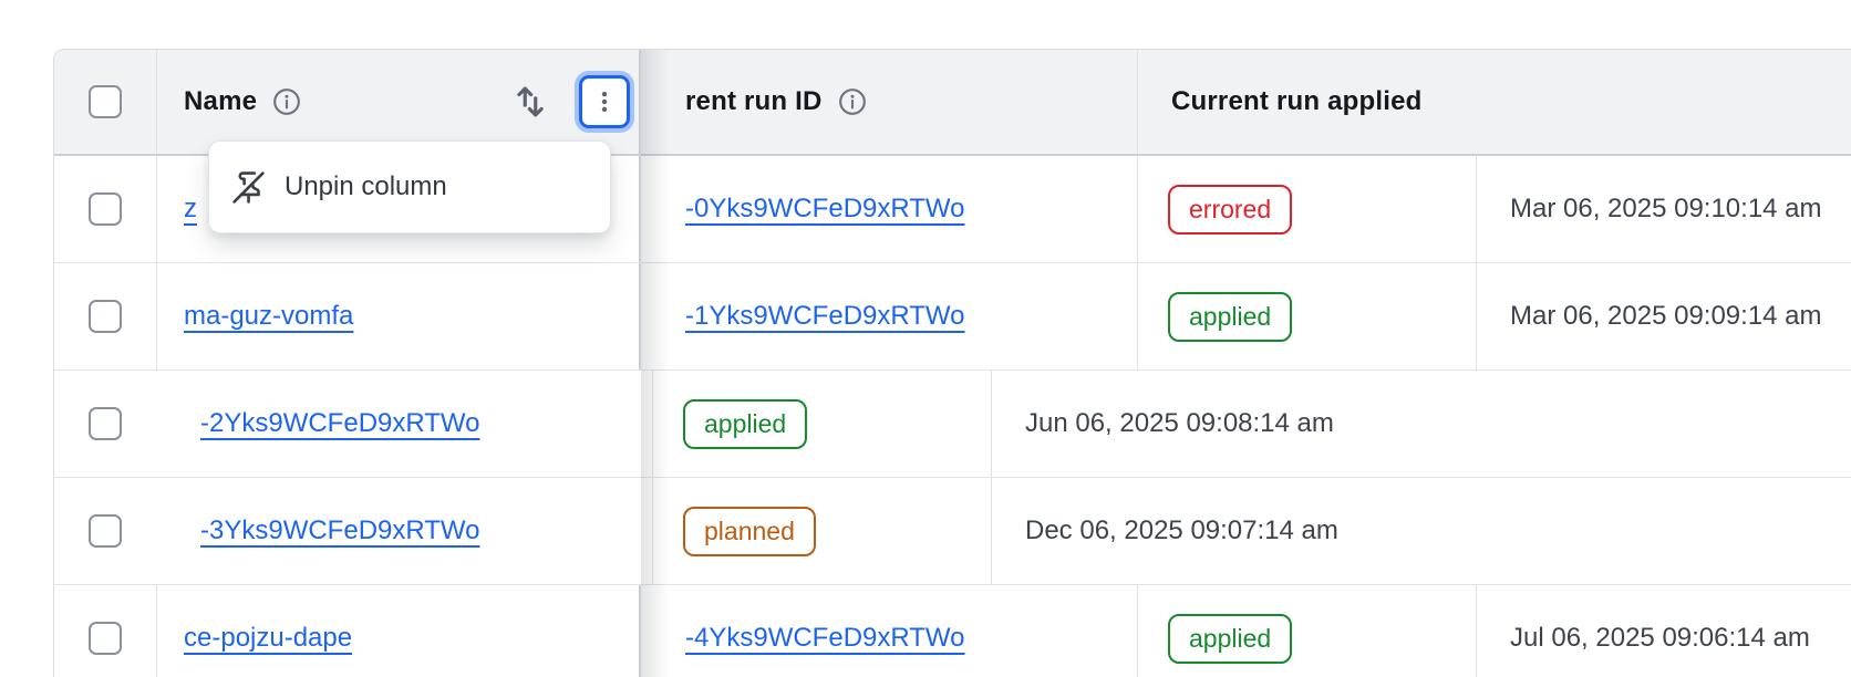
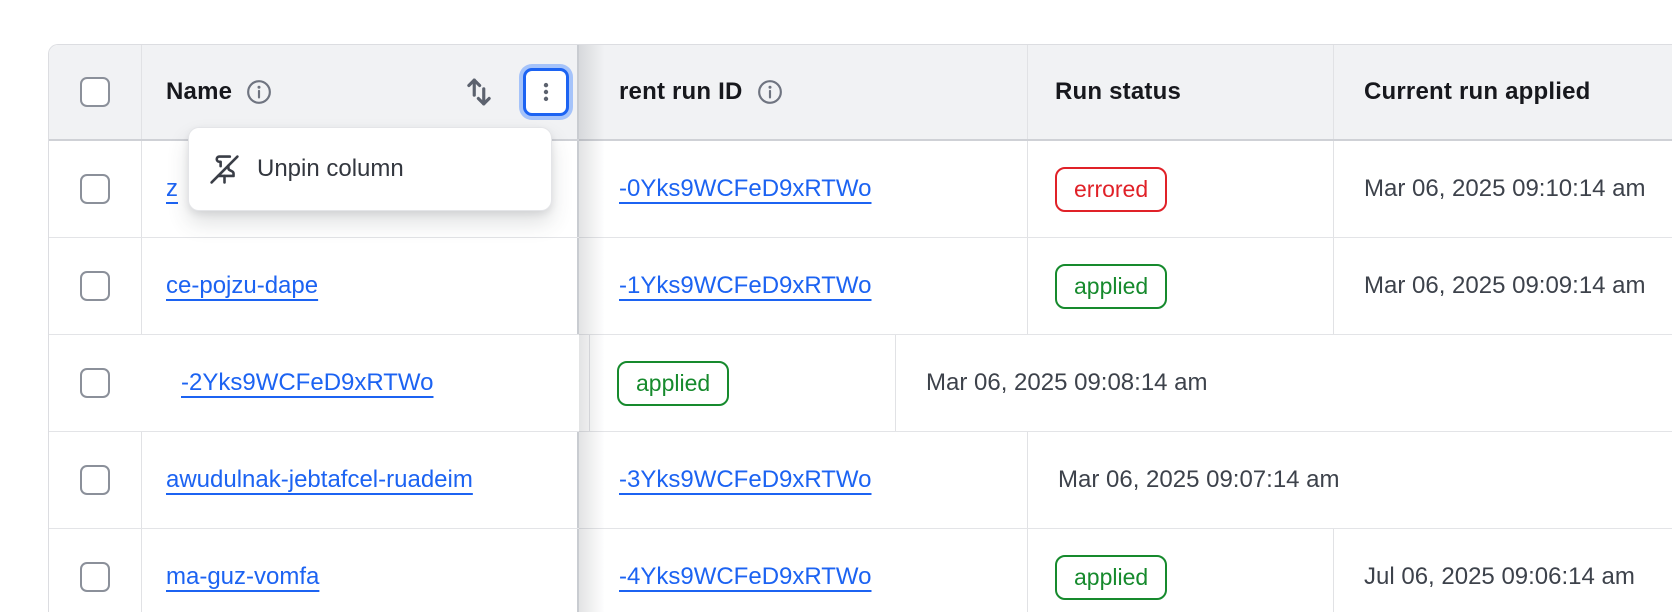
  Name
  rent run ID
+ Run status
  Current run applied
  z
  -0Yks9WCFeD9xRTWo
  errored
  Mar 06, 2025 09:10:14 am
- ma-guz-vomfa
+ ce-pojzu-dape
  -1Yks9WCFeD9xRTWo
  applied
  Mar 06, 2025 09:09:14 am
  -2Yks9WCFeD9xRTWo
  applied
- Jun 06, 2025 09:08:14 am
+ Mar 06, 2025 09:08:14 am
+ awudulnak-jebtafcel-ruadeim
  -3Yks9WCFeD9xRTWo
- planned
- Dec 06, 2025 09:07:14 am
+ Mar 06, 2025 09:07:14 am
- ce-pojzu-dape
+ ma-guz-vomfa
  -4Yks9WCFeD9xRTWo
  applied
  Jul 06, 2025 09:06:14 am
  Unpin column
